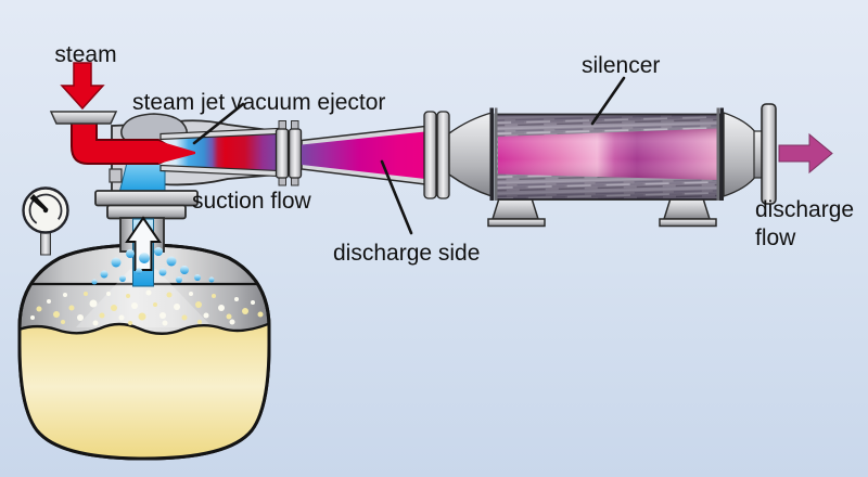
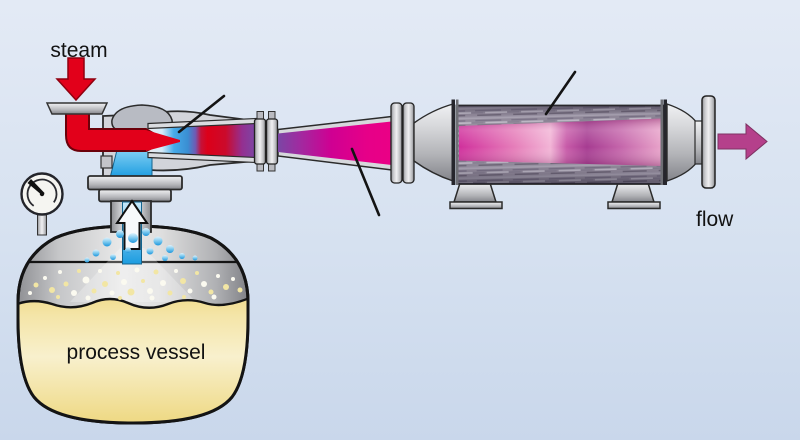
  steam
- steam jet vacuum ejector
- silencer
- suction flow
- discharge side
- discharge
  flow
+ process vessel
